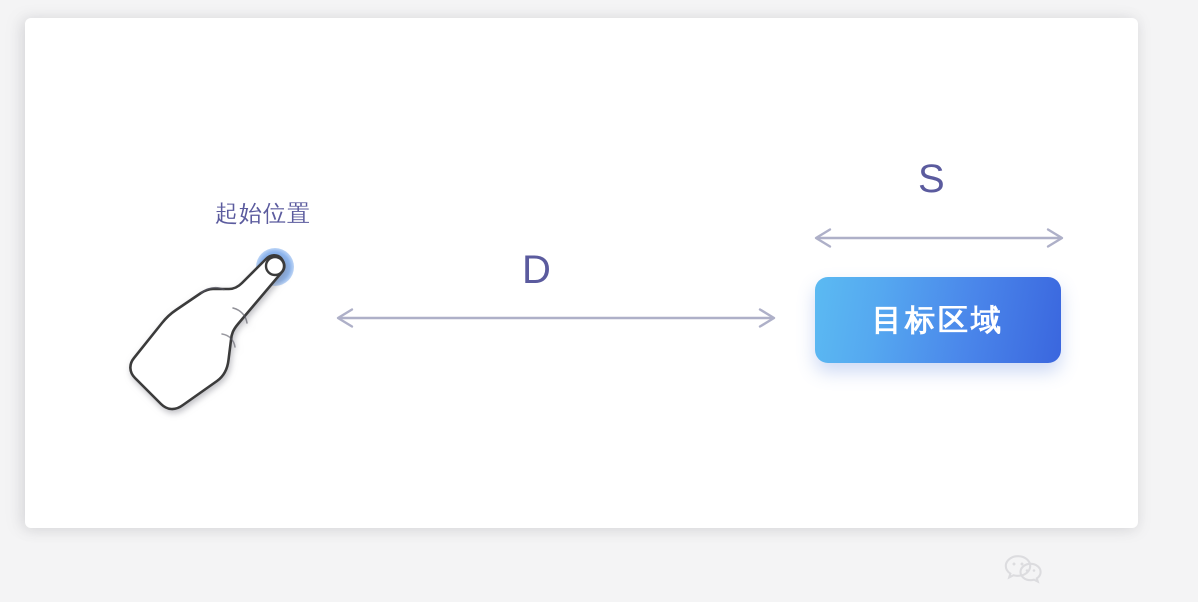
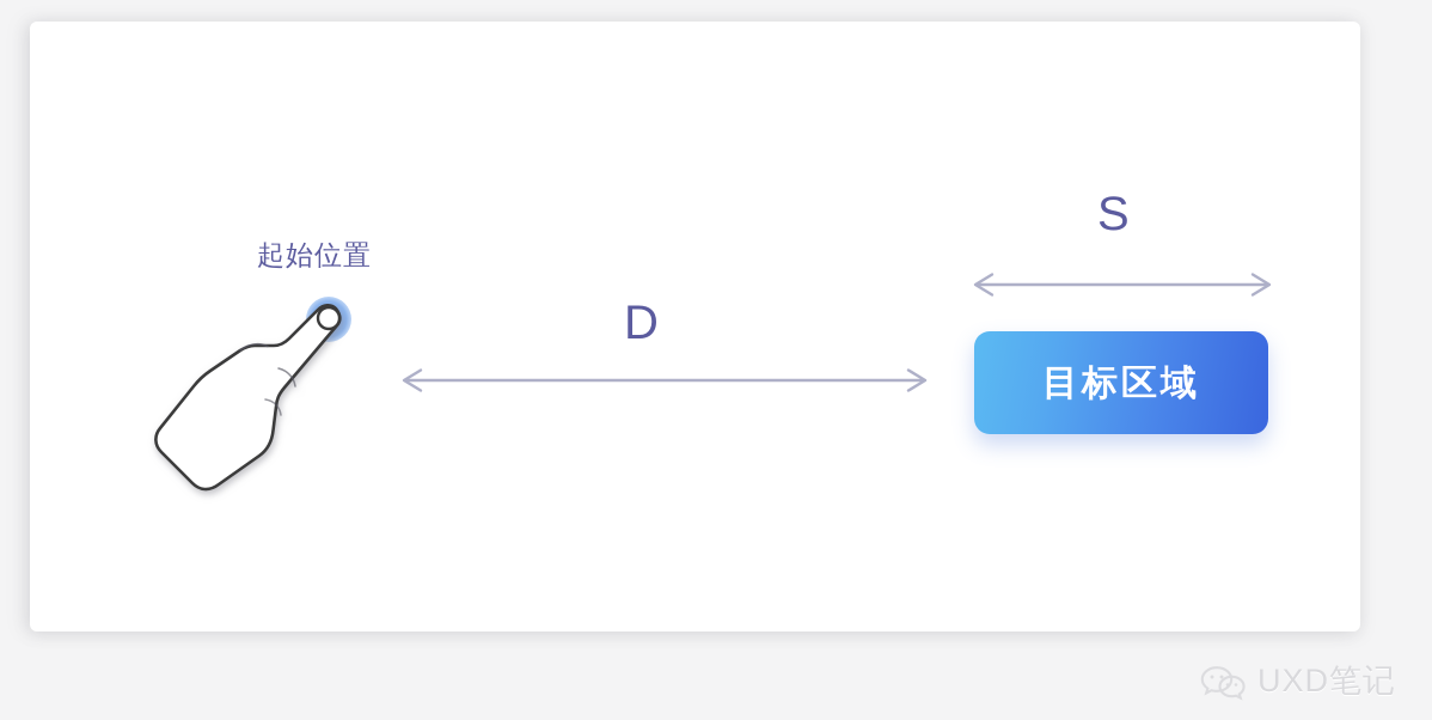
  起始位置
  D
  S
  目标区域
+ UXD笔记
